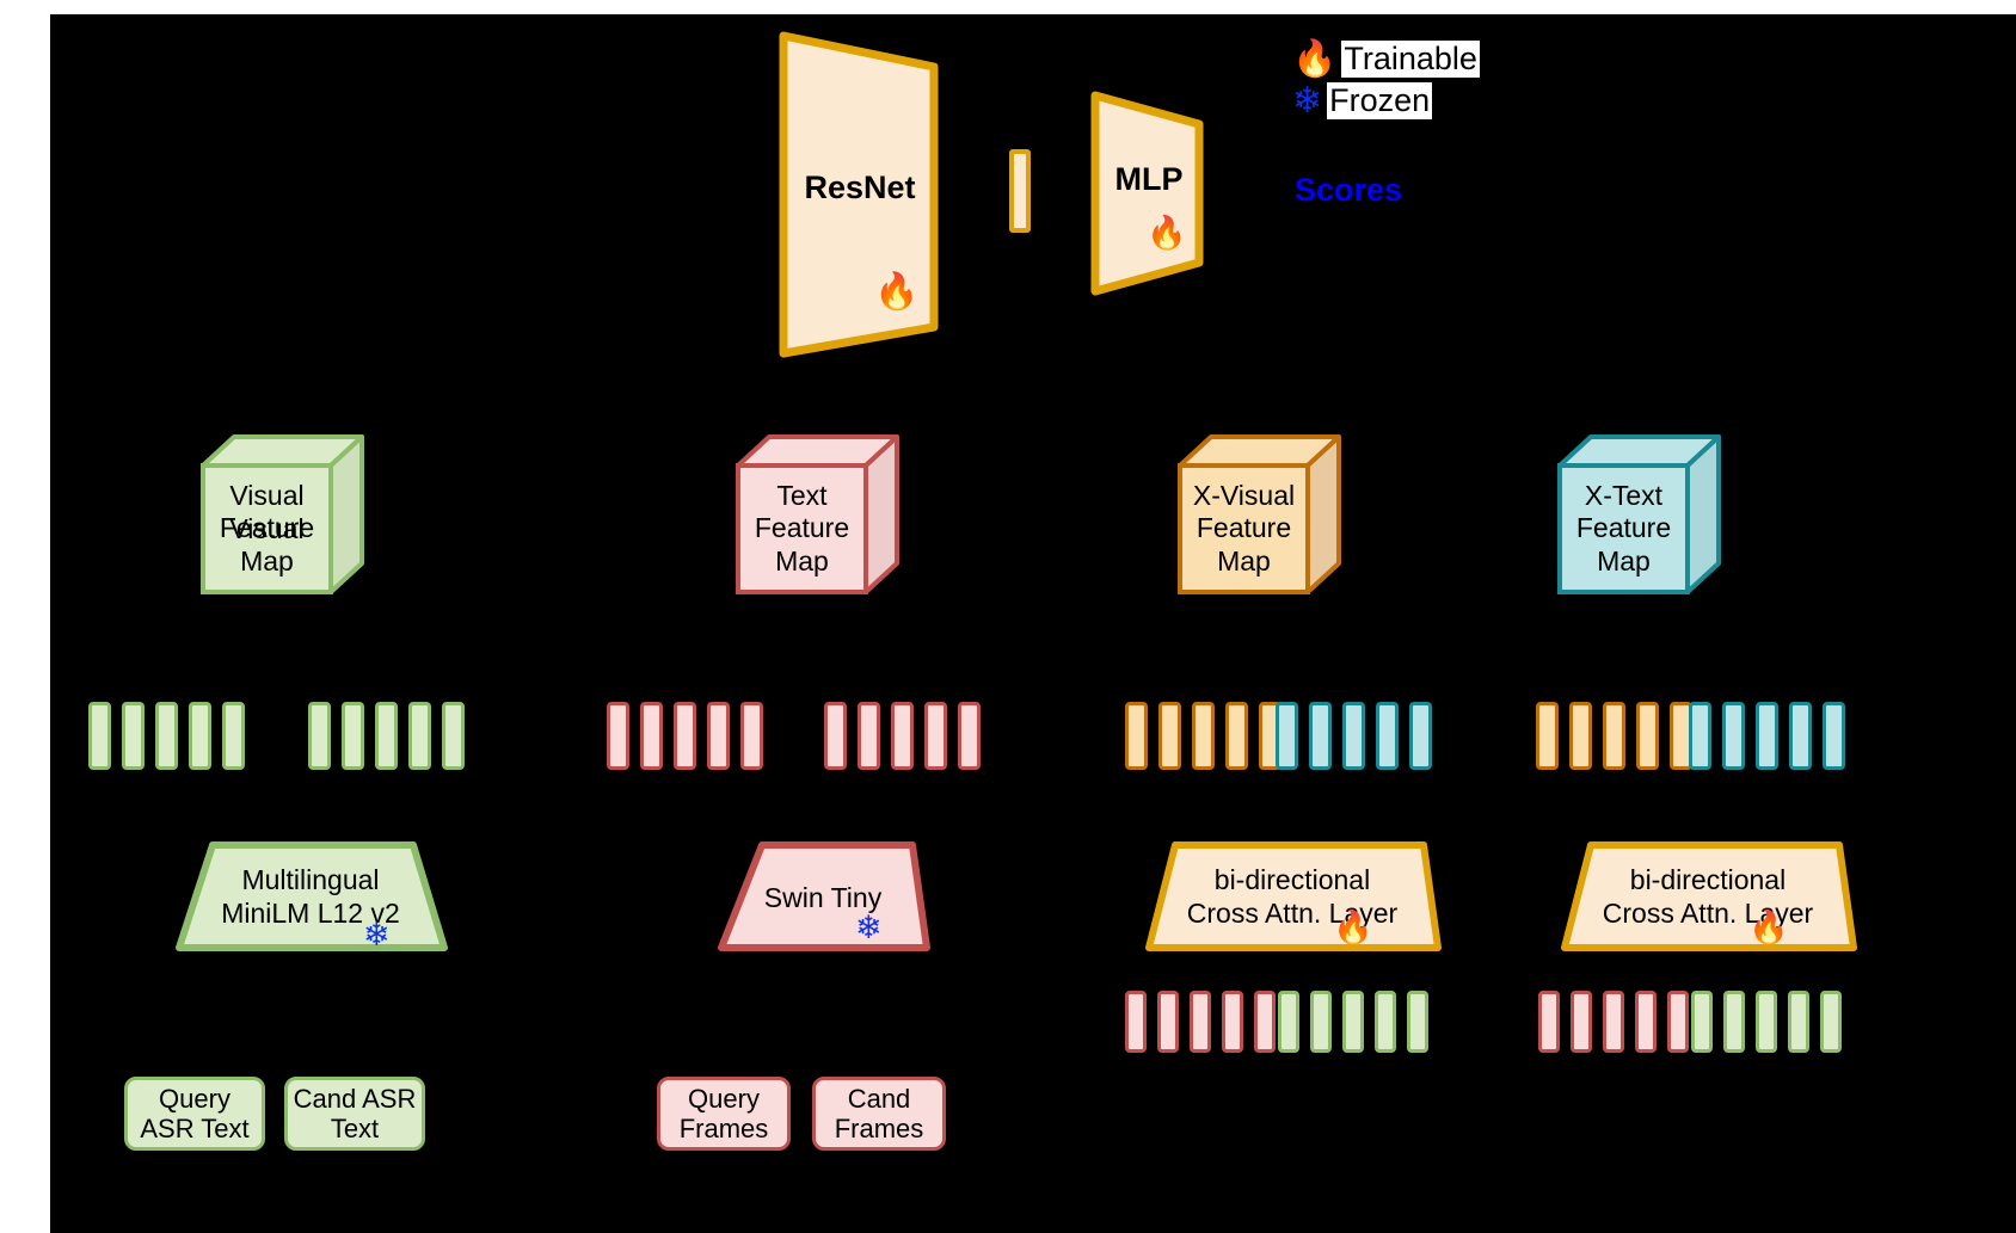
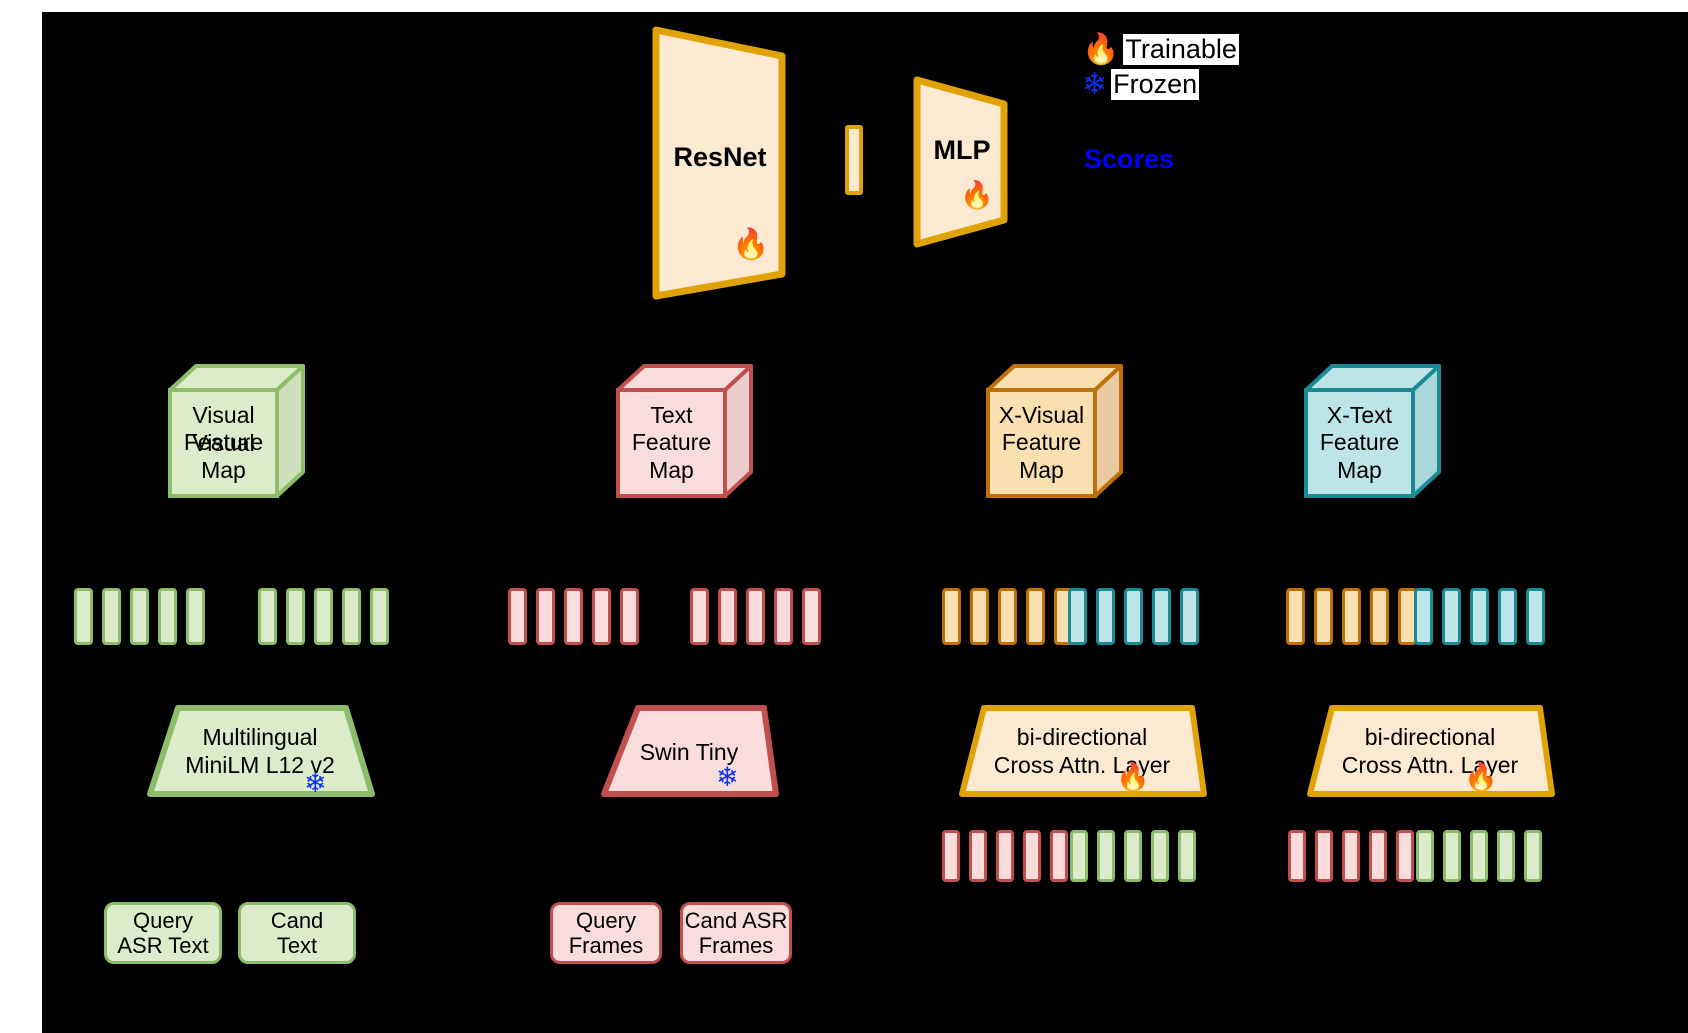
  ResNet
  🔥
  MLP
  🔥
  🔥
  Trainable
  ❄
  Frozen
  Scores
  Visual
  Visual
  Feature
  Map
  Text
  Feature
  Map
  X-Visual
  Feature
  Map
  X-Text
  Feature
  Map
  Multilingual
  MiniLM L12 v2
  ❄
  Swin Tiny
  ❄
  bi-directional
  Cross Attn. Layer
  🔥
  bi-directional
  Cross Attn. Layer
  🔥
  Query
  ASR Text
- Cand ASR
+ Cand
  Text
  Query
  Frames
- Cand
+ Cand ASR
  Frames
